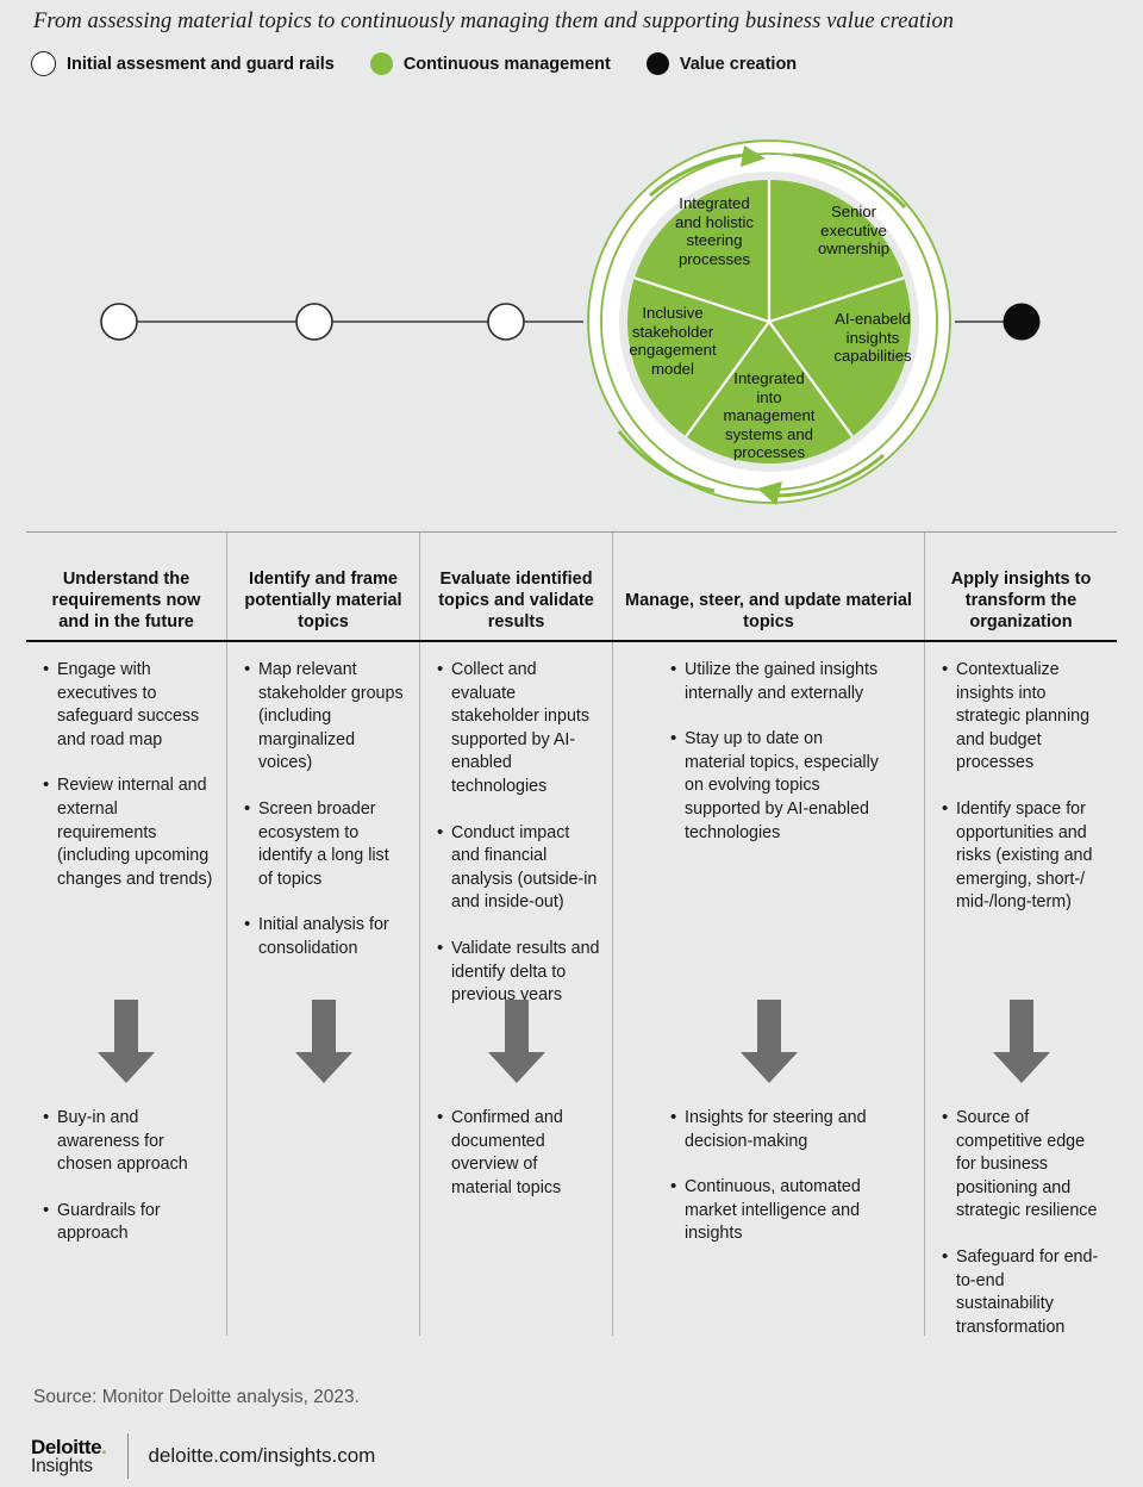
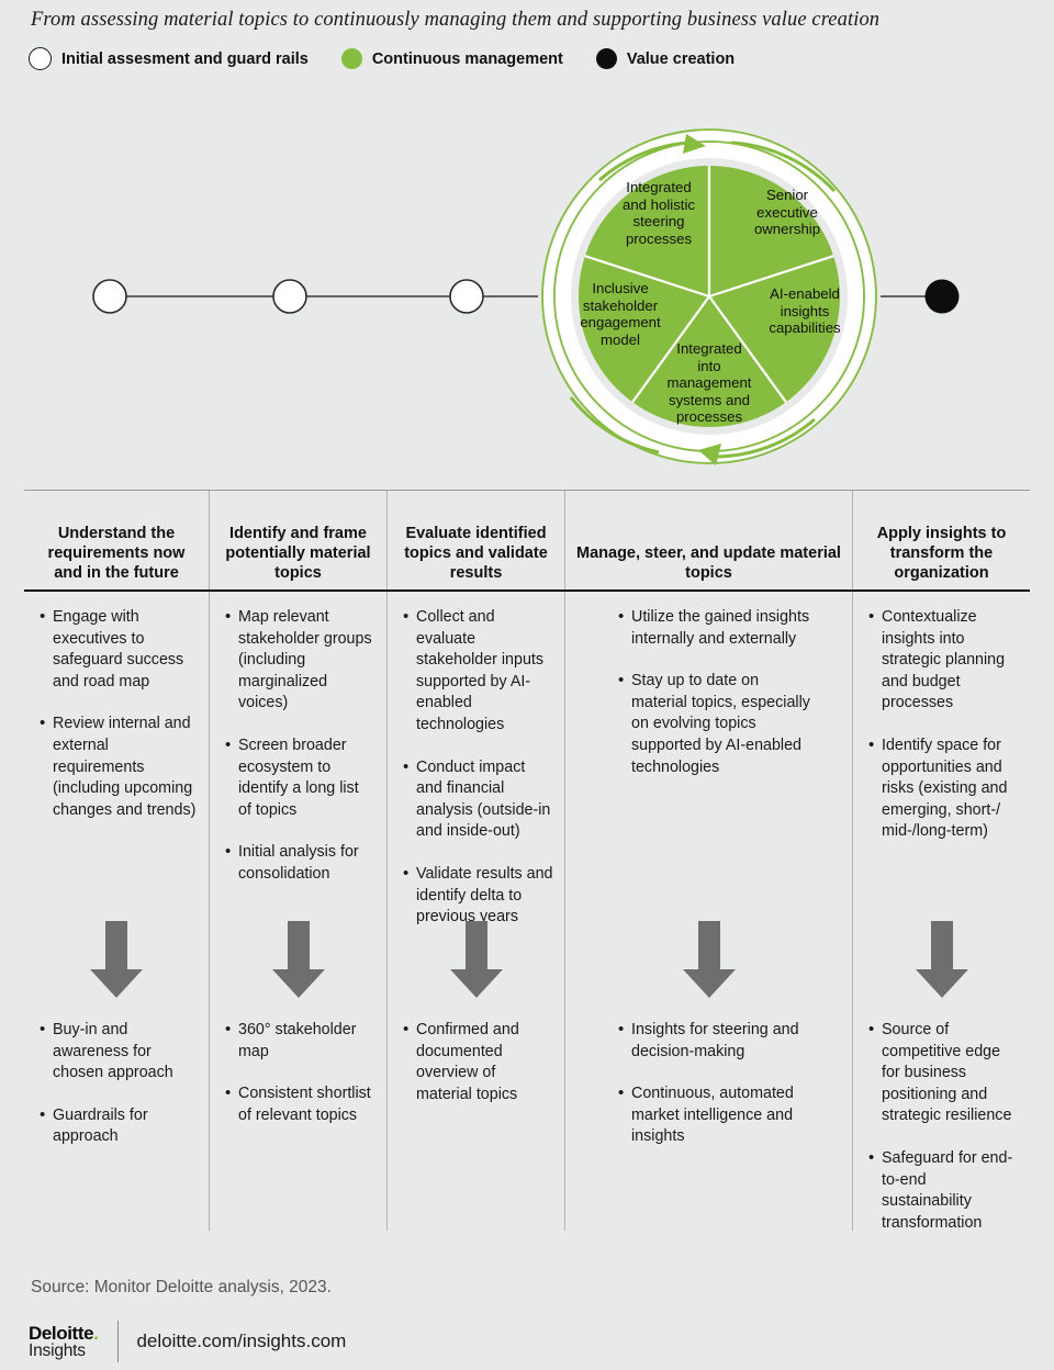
  From assessing material topics to continuously managing them and supporting business value creation
  Initial assesment and guard rails
  Continuous management
  Value creation
  Senior
  executive
  ownership
  AI-enabeld
  insights
  capabilities
  Integrated
  into
  management
  systems and
  processes
  Inclusive
  stakeholder
  engagement
  model
  Integrated
  and holistic
  steering
  processes
  Understand the requirements now and in the future
  Identify and frame potentially material topics
  Evaluate identified topics and validate results
  Manage, steer, and update material topics
  Apply insights to transform the organization
  Engage with executives to safeguard success and road map
  Review internal and external requirements (including upcoming changes and trends)
  Buy-in and awareness for chosen approach
  Guardrails for approach
  Map relevant stakeholder groups (including marginalized voices)
  Screen broader ecosystem to identify a long list of topics
  Initial analysis for consolidation
+ 360° stakeholder map
+ Consistent shortlist of relevant topics
  Collect and evaluate stakeholder inputs supported by AI-enabled technologies
  Conduct impact and financial analysis (outside-in and inside-out)
  Validate results and identify delta to previous years
  Confirmed and documented overview of material topics
  Utilize the gained insights internally and externally
  Stay up to date on material topics, especially on evolving topics supported by AI-enabled technologies
  Insights for steering and decision-making
  Continuous, automated market intelligence and insights
  Contextualize insights into strategic planning and budget processes
  Identify space for opportunities and risks (existing and emerging, short-/ mid-/long-term)
  Source of competitive edge for business positioning and strategic resilience
  Safeguard for end-to-end sustainability transformation
  Source: Monitor Deloitte analysis, 2023.
  Deloitte.
  Insights
  deloitte.com/insights.com
